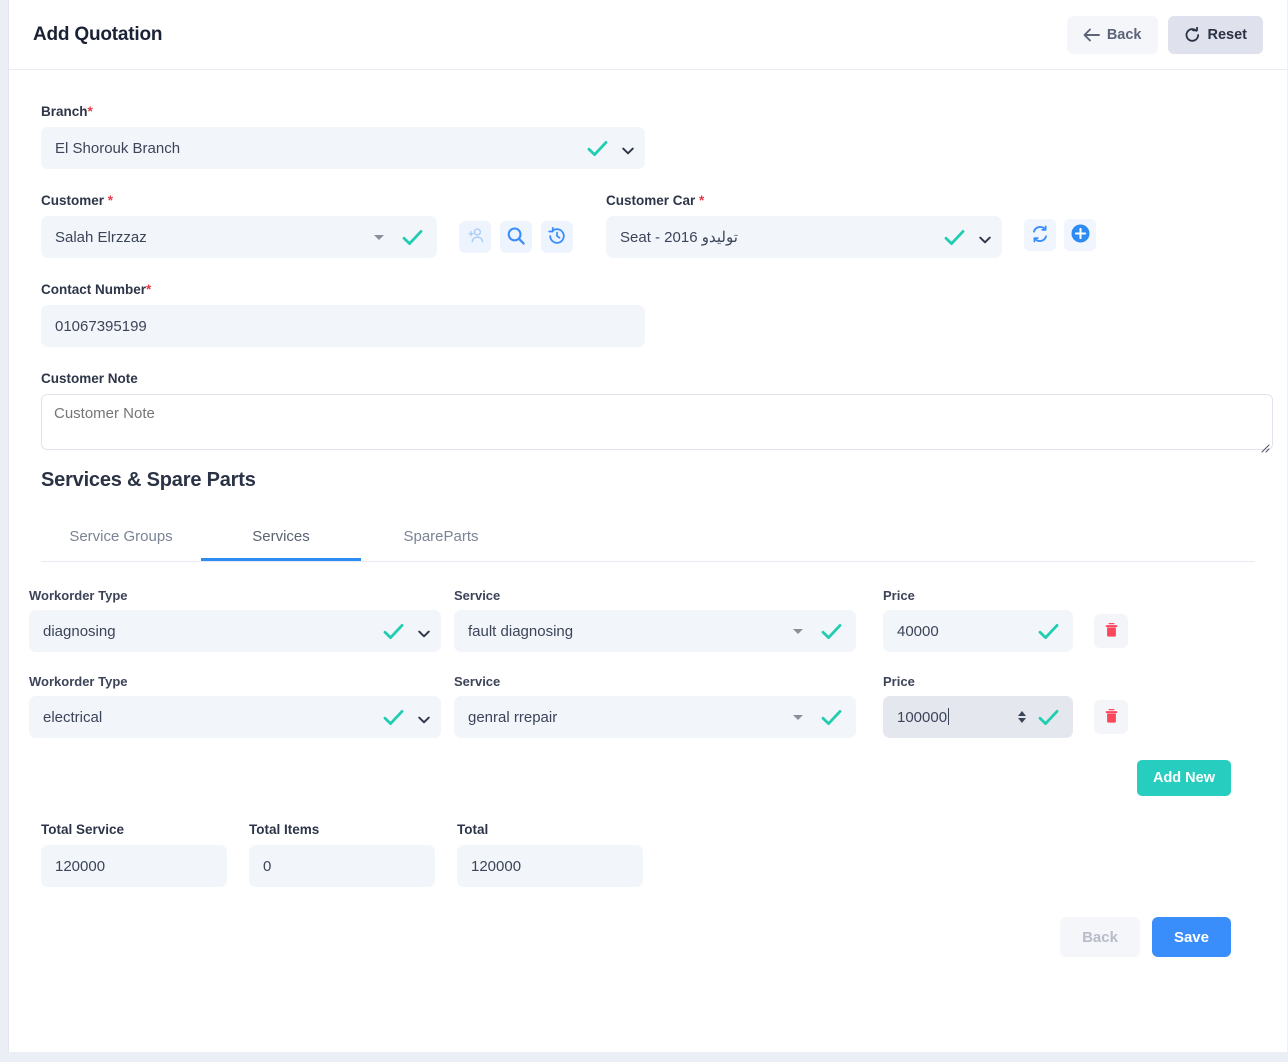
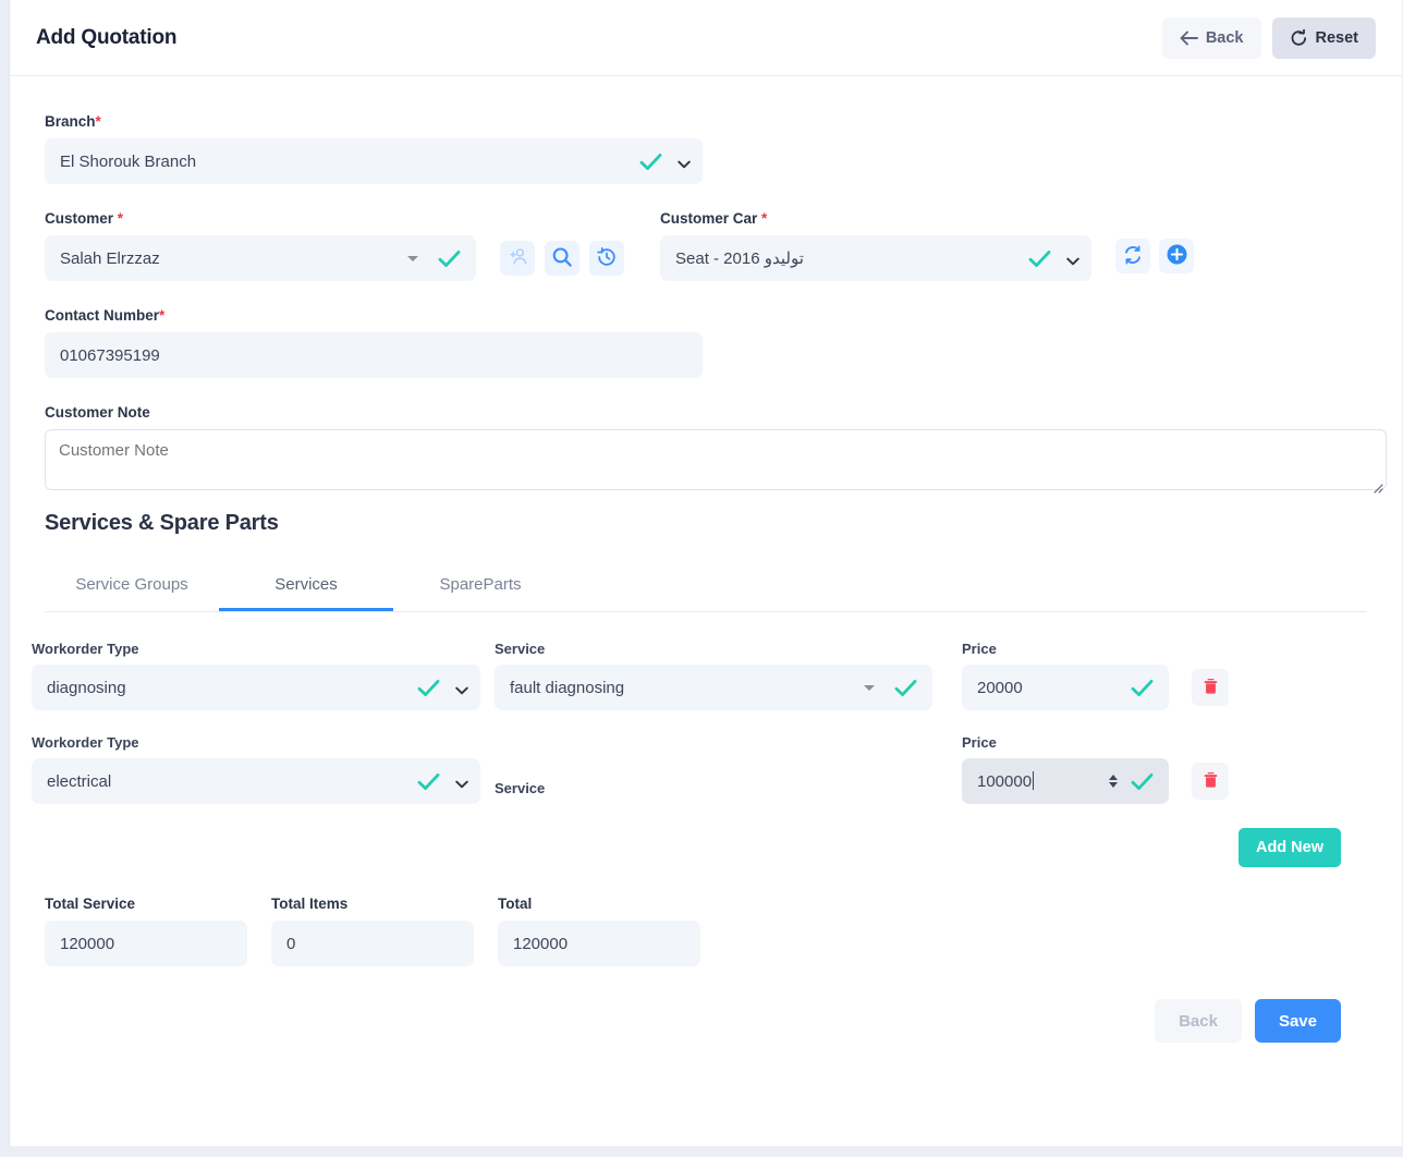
  Add Quotation
  Back
  Reset
  Branch*
  El Shorouk Branch
  Customer *
  Salah Elrzzaz
  Customer Car *
  Seat - 2016 توليدو
  Contact Number*
  01067395199
  Customer Note
  Customer Note
  Services & Spare Parts
  Service Groups
  Services
  SpareParts
  Workorder Type
  diagnosing
  Service
  fault diagnosing
  Price
- 40000
+ 20000
  Workorder Type
  electrical
  Service
- genral rrepair
  Price
  100000
  Add New
  Total Service
  120000
  Total Items
  0
  Total
  120000
  Back
  Save
